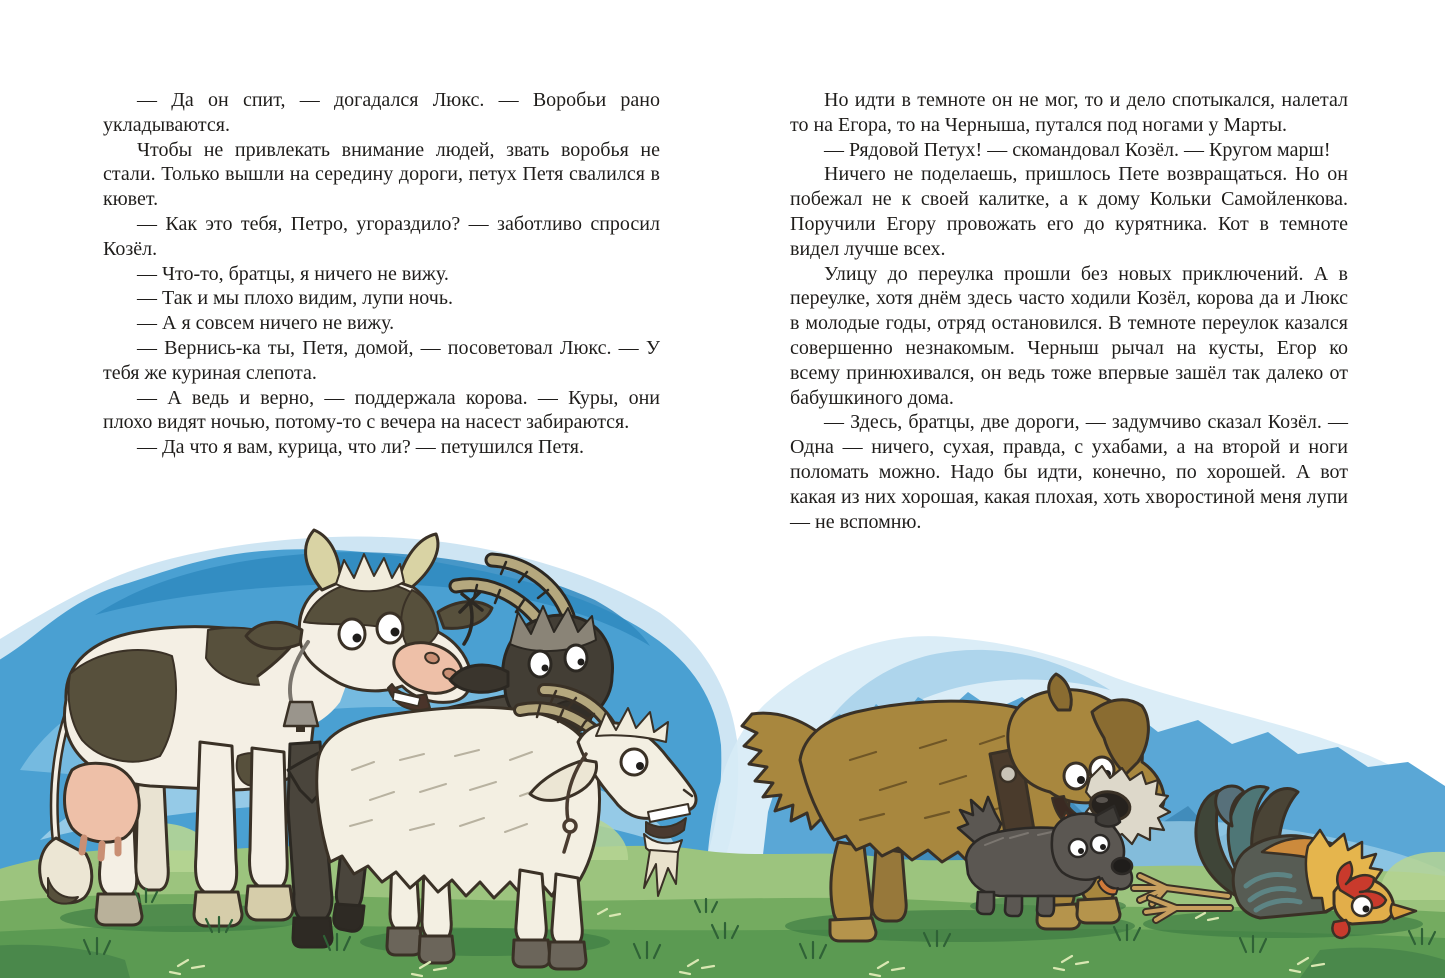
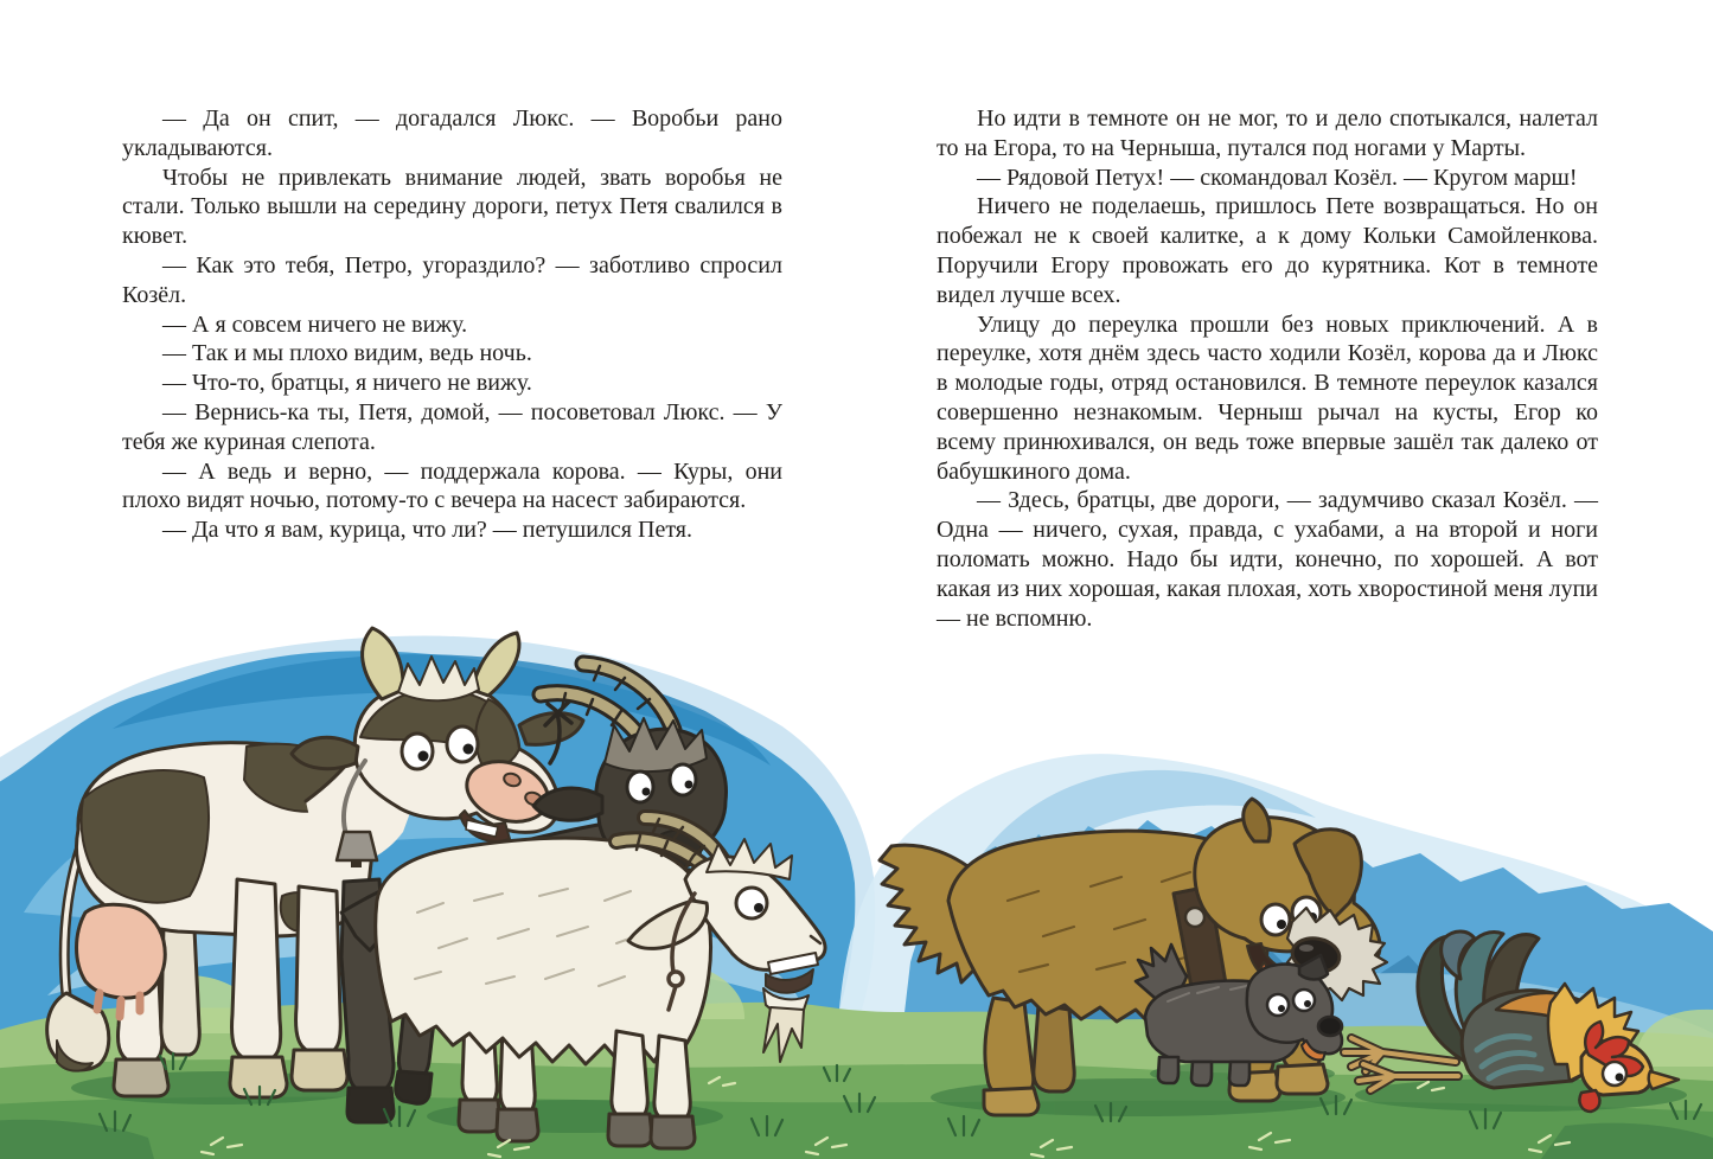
  — Да он спит, — догадался Люкс. — Воробьи рано укладываются.
  Чтобы не привлекать внимание людей, звать воробья не стали. Только вышли на середину дороги, петух Петя свалился в кювет.
  — Как это тебя, Петро, угораздило? — заботливо спросил Козёл.
- — Что-то, братцы, я ничего не вижу.
+ — А я совсем ничего не вижу.
- — Так и мы плохо видим, лупи ночь.
+ — Так и мы плохо видим, ведь ночь.
- — А я совсем ничего не вижу.
+ — Что-то, братцы, я ничего не вижу.
  — Вернись-ка ты, Петя, домой, — посоветовал Люкс. — У тебя же куриная слепота.
  — А ведь и верно, — поддержала корова. — Куры, они плохо видят ночью, потому-то с вечера на насест забираются.
  — Да что я вам, курица, что ли? — петушился Петя.
  Но идти в темноте он не мог, то и дело спотыкался, налетал то на Егора, то на Черныша, путался под ногами у Марты.
  — Рядовой Петух! — скомандовал Козёл. — Кругом марш!
  Ничего не поделаешь, пришлось Пете возвращаться. Но он побежал не к своей калитке, а к дому Кольки Самойленкова. Поручили Егору провожать его до курятника. Кот в темноте видел лучше всех.
  Улицу до переулка прошли без новых приключений. А в переулке, хотя днём здесь часто ходили Козёл, корова да и Люкс в молодые годы, отряд остановился. В темноте переулок казался совершенно незнакомым. Черныш рычал на кусты, Егор ко всему принюхивался, он ведь тоже впервые зашёл так далеко от бабушкиного дома.
  — Здесь, братцы, две дороги, — задумчиво сказал Козёл. — Одна — ничего, сухая, правда, с ухабами, а на второй и ноги поломать можно. Надо бы идти, конечно, по хорошей. А вот какая из них хорошая, какая плохая, хоть хворостиной меня лупи — не вспомню.
